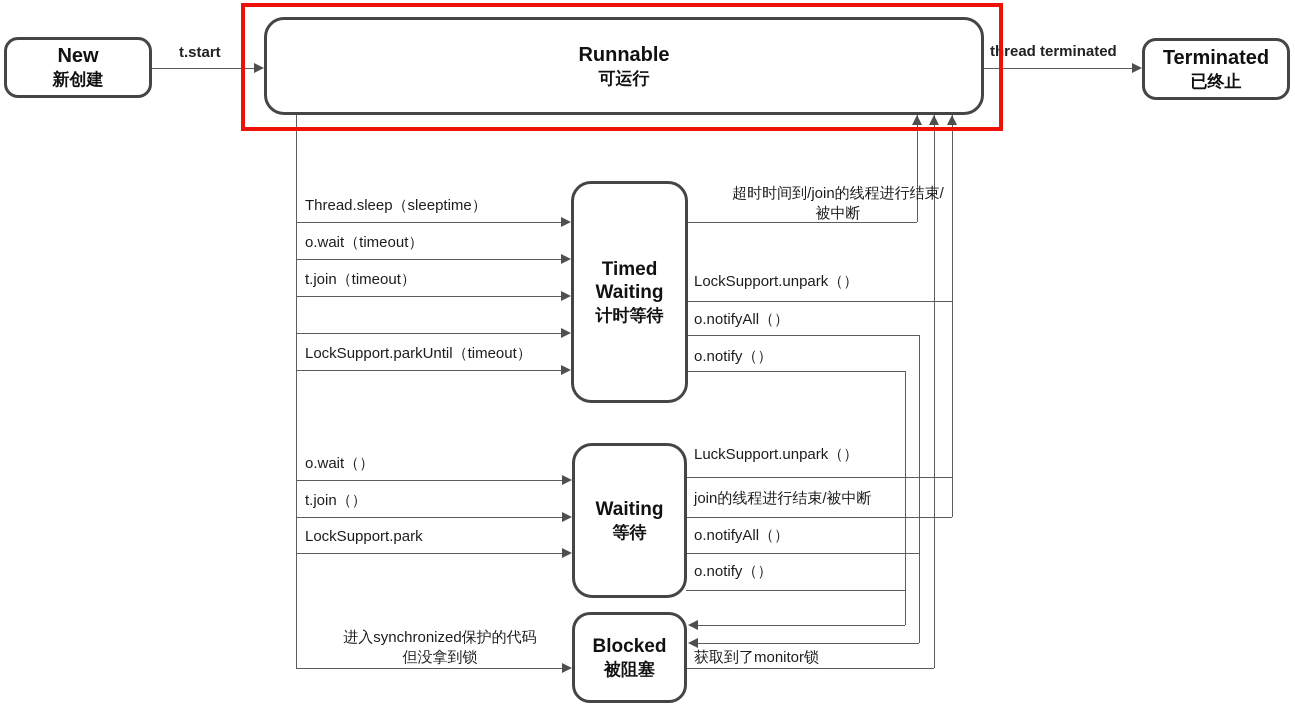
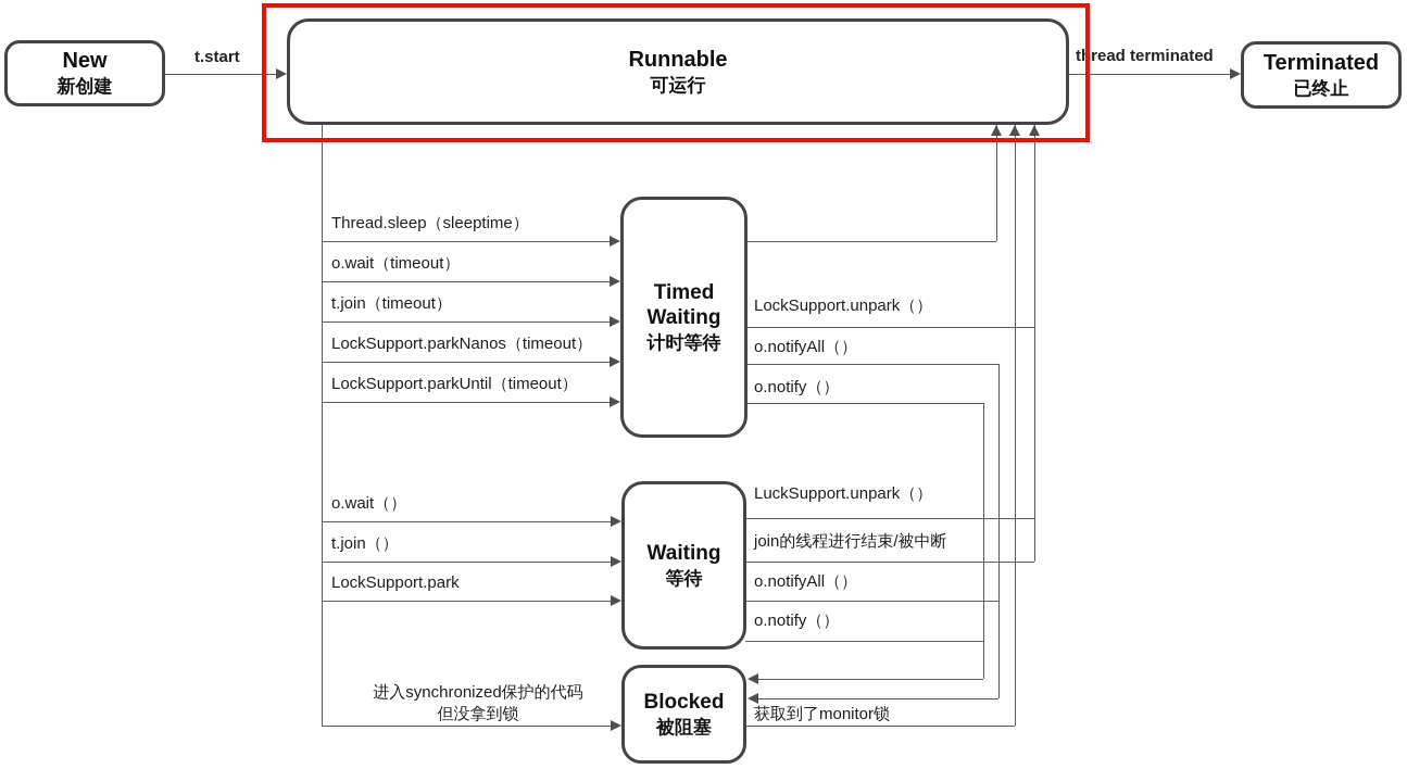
  New
  新创建
  Runnable
  可运行
  Terminated
  已终止
  Timed
  Waiting
  计时等待
  Waiting
  等待
  Blocked
  被阻塞
  t.start
  thread terminated
  Thread.sleep（sleeptime）
  o.wait（timeout）
  t.join（timeout）
+ LockSupport.parkNanos（timeout）
  LockSupport.parkUntil（timeout）
  o.wait（）
  t.join（）
  LockSupport.park
  进入synchronized保护的代码
  但没拿到锁
- 超时时间到/join的线程进行结束/
- 被中断
  LockSupport.unpark（）
  o.notifyAll（）
  o.notify（）
  LuckSupport.unpark（）
  join的线程进行结束/被中断
  o.notifyAll（）
  o.notify（）
  获取到了monitor锁
